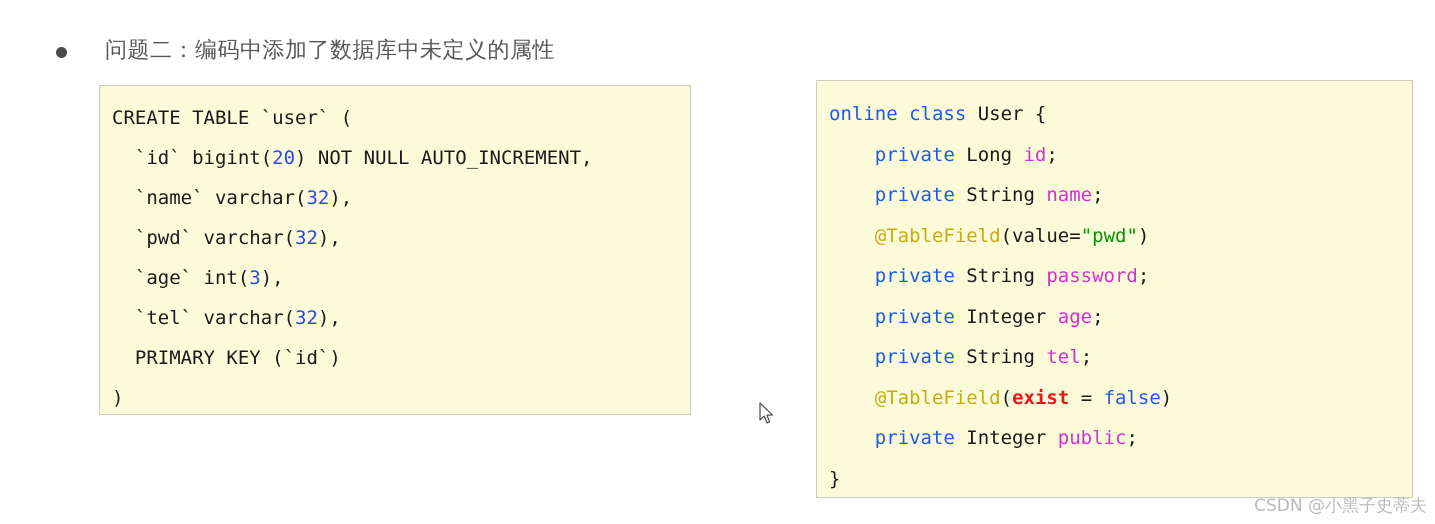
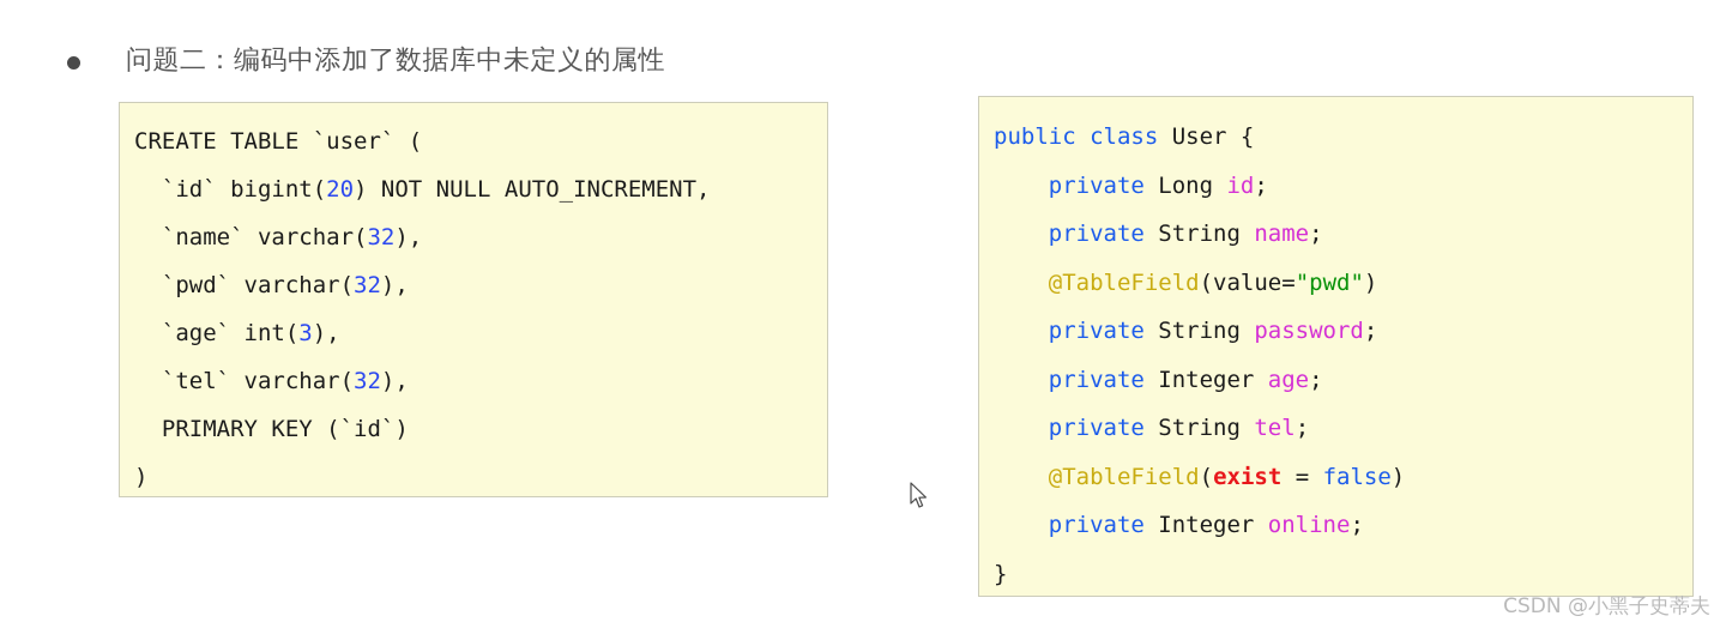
  问题二：编码中添加了数据库中未定义的属性
  CREATE TABLE `user` (
  `id` bigint(20) NOT NULL AUTO_INCREMENT,
  `name` varchar(32),
  `pwd` varchar(32),
  `age` int(3),
  `tel` varchar(32),
  PRIMARY KEY (`id`)
  )
- online class User {
+ public class User {
  private Long id;
  private String name;
  @TableField(value="pwd")
  private String password;
  private Integer age;
  private String tel;
  @TableField(exist = false)
- private Integer public;
+ private Integer online;
  }
  CSDN @小黑子史蒂夫
